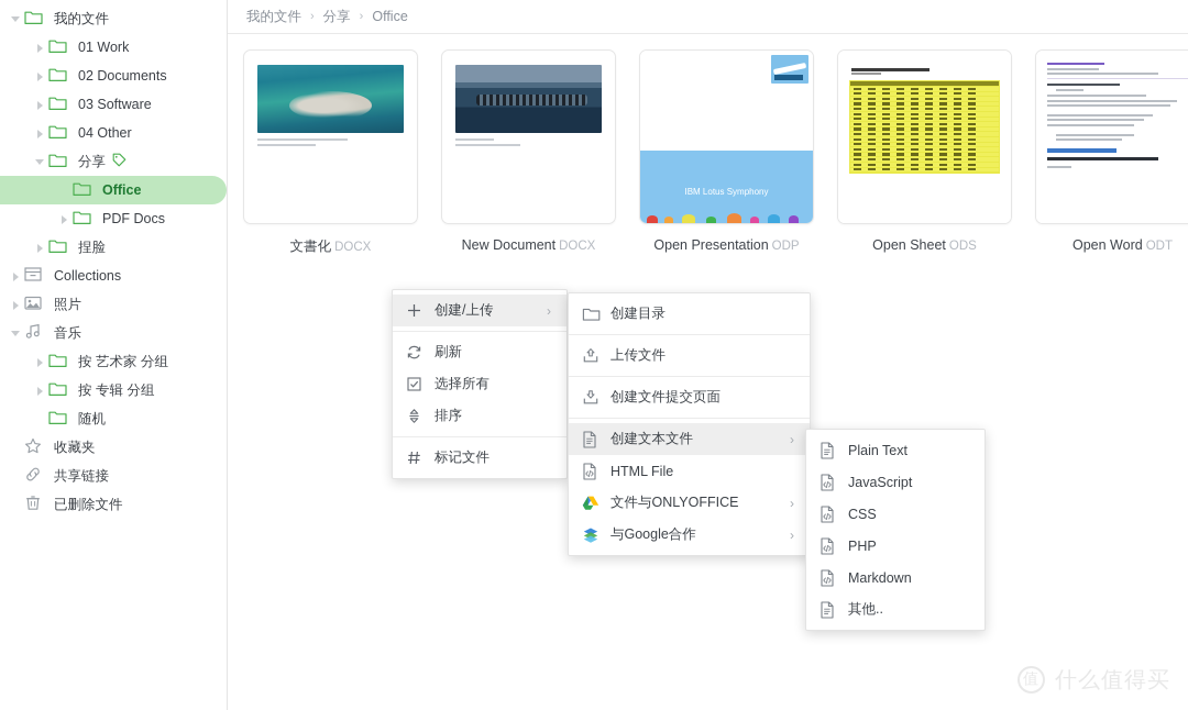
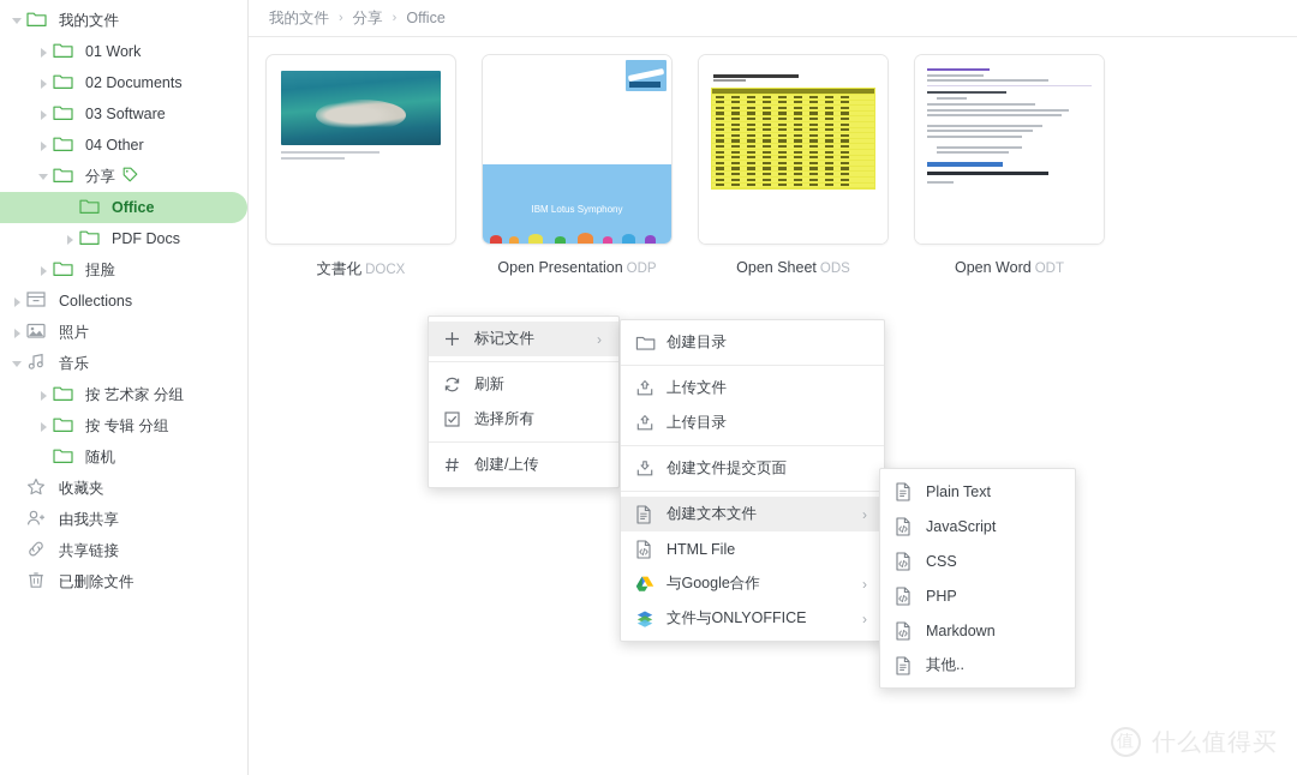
  我的文件
  01 Work
  02 Documents
  03 Software
  04 Other
  分享
  Office
  PDF Docs
  捏脸
  Collections
  照片
  音乐
  按 艺术家 分组
  按 专辑 分组
  随机
  收藏夹
+ 由我共享
  共享链接
  已删除文件
  我的文件
  ›
  分享
  ›
  Office
  文書化 DOCX
- New Document DOCX
  IBM Lotus Symphony
  Open Presentation ODP
  Open Sheet ODS
  Open Word ODT
- 创建/上传
+ 标记文件
  ›
  刷新
  选择所有
- 排序
- 标记文件
+ 创建/上传
  创建目录
  上传文件
+ 上传目录
  创建文件提交页面
  创建文本文件
  ›
  HTML File
- 文件与ONLYOFFICE
+ 与Google合作
  ›
- 与Google合作
+ 文件与ONLYOFFICE
  ›
  Plain Text
  JavaScript
  CSS
  PHP
  Markdown
  其他..
